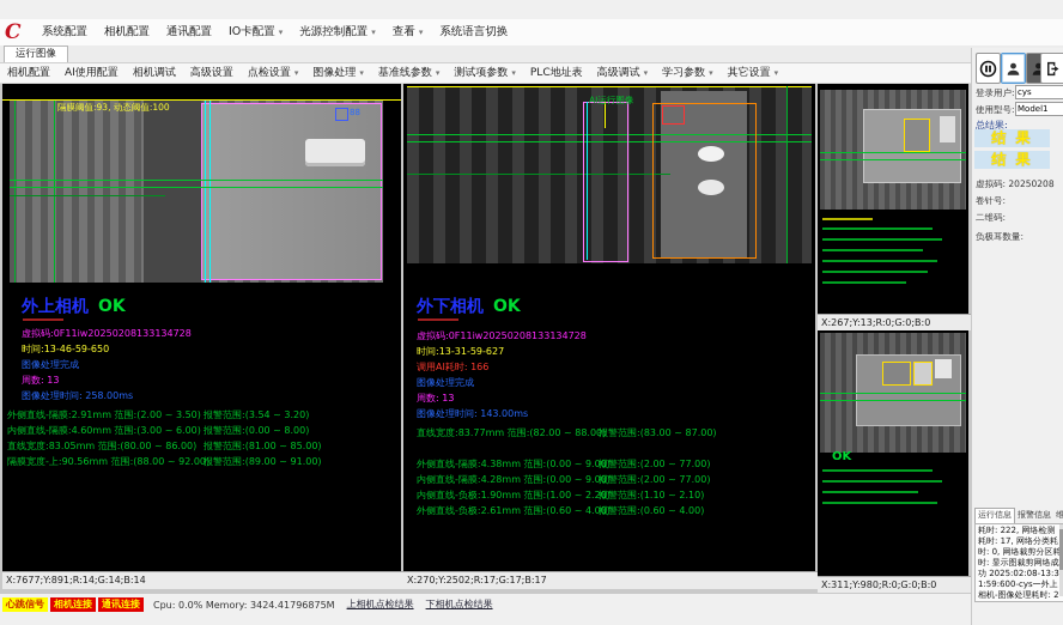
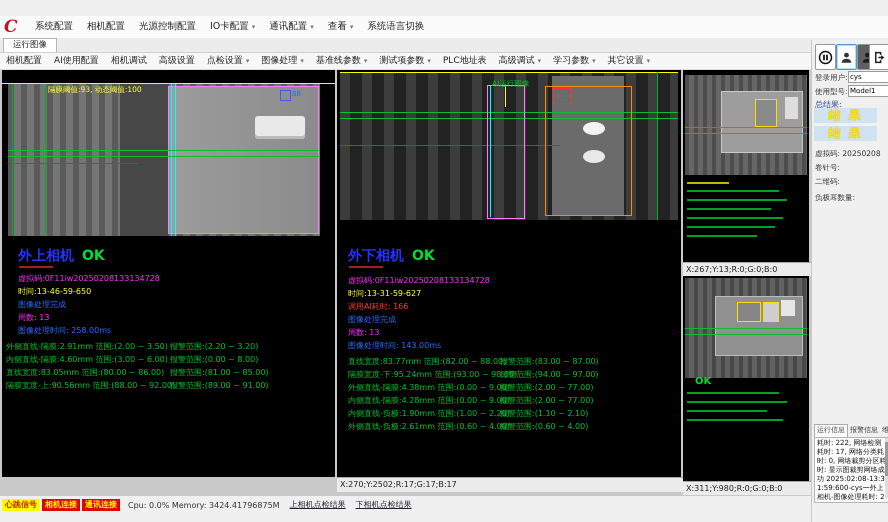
  C
  系统配置
  相机配置
- 通讯配置
+ 光源控制配置
  IO卡配置
- 光源控制配置
+ 通讯配置
  查看
  系统语言切换
  运行图像
  相机配置
  AI使用配置
  相机调试
  高级设置
  点检设置
  图像处理
  基准线参数
  测试项参数
  PLC地址表
  高级调试
  学习参数
  其它设置
  隔膜阈值:93, 动态阈值:100
  88
  外上相机 OK
  虚拟码:0F11iw20250208133134728
  时间:13-46-59-650
  图像处理完成
  周数: 13
  图像处理时间: 258.00ms
  外侧直线-隔膜:2.91mm 范围:(2.00 ~ 3.50)
- 报警范围:(3.54 ~ 3.20)
+ 报警范围:(2.20 ~ 3.20)
  内侧直线-隔膜:4.60mm 范围:(3.00 ~ 6.00)
  报警范围:(0.00 ~ 8.00)
  直线宽度:83.05mm 范围:(80.00 ~ 86.00)
  报警范围:(81.00 ~ 85.00)
  隔膜宽度-上:90.56mm 范围:(88.00 ~ 92.00)
  报警范围:(89.00 ~ 91.00)
- X:7677;Y:891;R:14;G:14;B:14
  AI运行图像
  外下相机 OK
  虚拟码:0F11iw20250208133134728
  时间:13-31-59-627
  调用AI耗时: 166
  图像处理完成
  周数: 13
  图像处理时间: 143.00ms
  直线宽度:83.77mm 范围:(82.00 ~ 88.00)
  报警范围:(83.00 ~ 87.00)
+ 隔膜宽度-下:95.24mm 范围:(93.00 ~ 98.00)
+ 报警范围:(94.00 ~ 97.00)
  外侧直线-隔膜:4.38mm 范围:(0.00 ~ 9.00)
  报警范围:(2.00 ~ 77.00)
  内侧直线-隔膜:4.28mm 范围:(0.00 ~ 9.00)
  报警范围:(2.00 ~ 77.00)
  内侧直线-负极:1.90mm 范围:(1.00 ~ 2.20)
  报警范围:(1.10 ~ 2.10)
  外侧直线-负极:2.61mm 范围:(0.60 ~ 4.00)
  报警范围:(0.60 ~ 4.00)
  X:270;Y:2502;R:17;G:17;B:17
  X:267;Y:13;R:0;G:0;B:0
  OK
  X:311;Y:980;R:0;G:0;B:0
  登录用户:
  cys
  使用型号:
  Model1
  总结果:
  结 果
  结 果
  虚拟码: 20250208
  卷针号:
  二维码:
  负极耳数量:
  运行信息 报警信息 维
  耗时: 222, 网络检测耗时: 17, 网络分类耗时: 0, 网络裁剪分区耗时: 显示图裁剪网络成功 2025:02:08-13:31:59:600-cys一外上相机-图像处理耗时: 2
  心跳信号
  相机连接
  通讯连接
  Cpu: 0.0% Memory: 3424.41796875M
  上相机点检结果
  下相机点检结果
